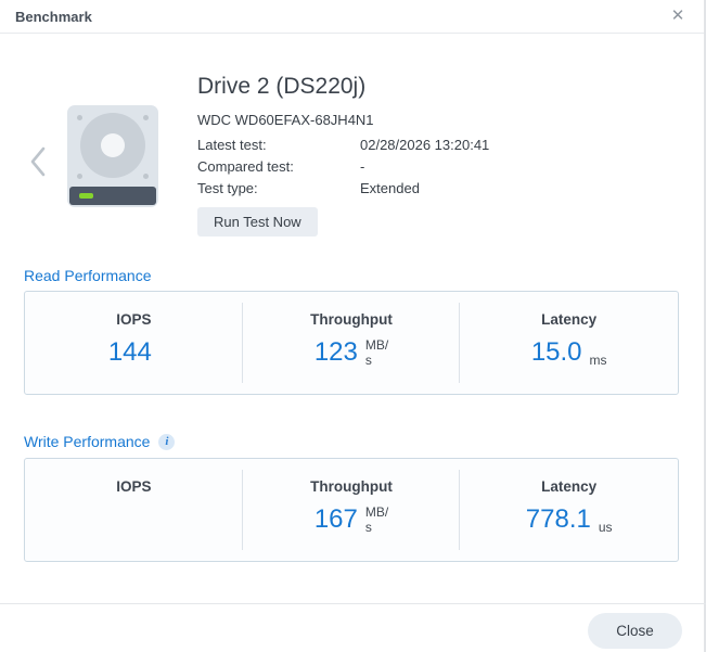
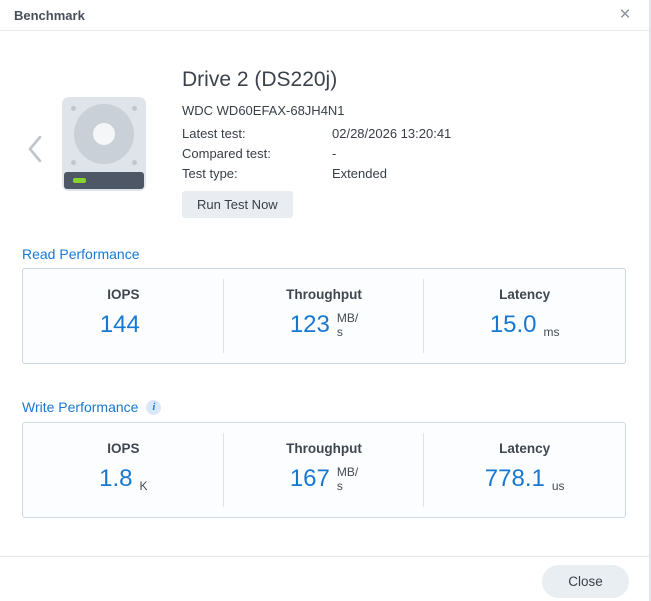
  Benchmark
  ✕
  Drive 2 (DS220j)
  WDC WD60EFAX-68JH4N1
  Latest test: 02/28/2026 13:20:41
  Compared test: -
  Test type: Extended
  Run Test Now
  Read Performance
  IOPS
  144
  Throughput
  123
  MB/
  s
  Latency
  15.0
  ms
  Write Performance
  i
  IOPS
+ 1.8
+ K
  Throughput
  167
  MB/
  s
  Latency
  778.1
  us
  Close
